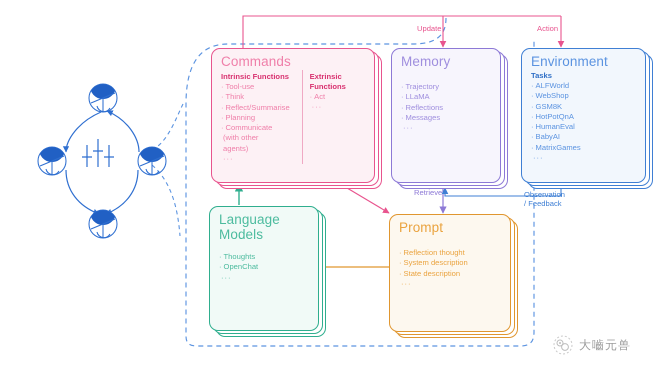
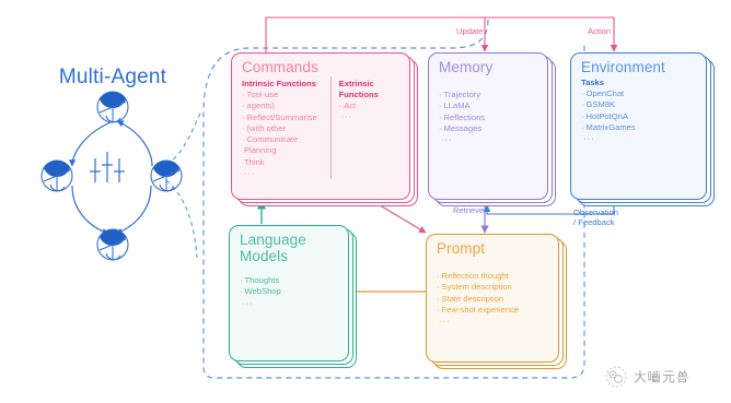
+ Multi-Agent
  Commands
  Intrinsic Functions
  Tool-use
- Think
+ agents)
  Reflect/Summarise
- Planning
+ (with other
  Communicate
- (with other
+ Planning
- agents)
+ Think
  ···
  Extrinsic Functions
  Act
  ···
  Memory
  Trajectory
  LLaMA
  Reflections
  Messages
  ···
  Environment
  Tasks
- ALFWorld
- WebShop
+ OpenChat
  GSM8K
  HotPotQnA
- HumanEval
- BabyAI
  MatrixGames
  ···
  Language
  Models
  Thoughts
- OpenChat
+ WebShop
  ···
  Prompt
  Reflection thought
  System description
  State description
+ Few-shot experience
  ···
  Update
  Action
  Retrieve
  Observation
  / Feedback
  大嚙元兽
